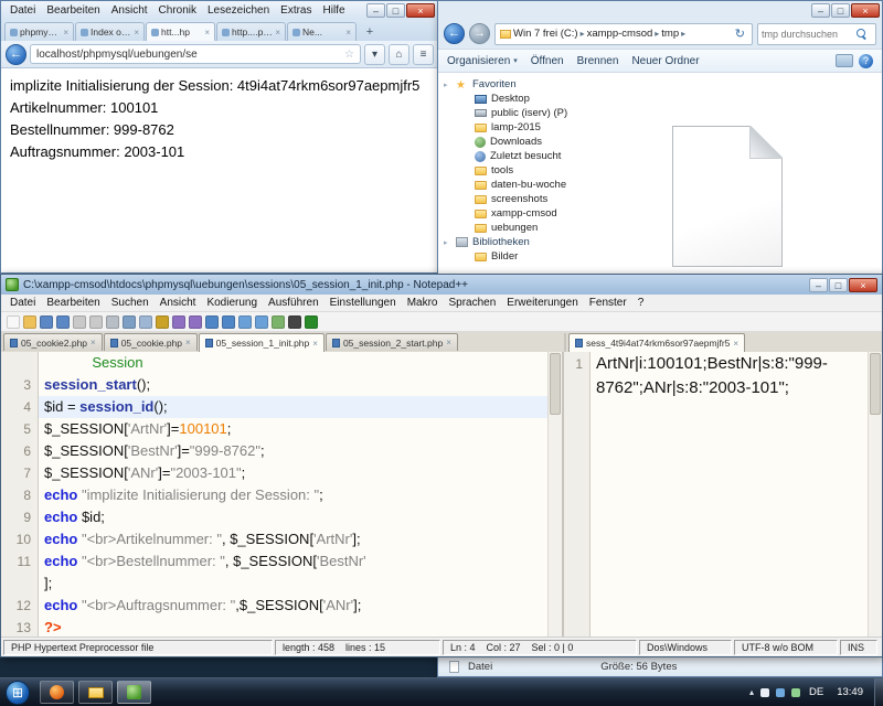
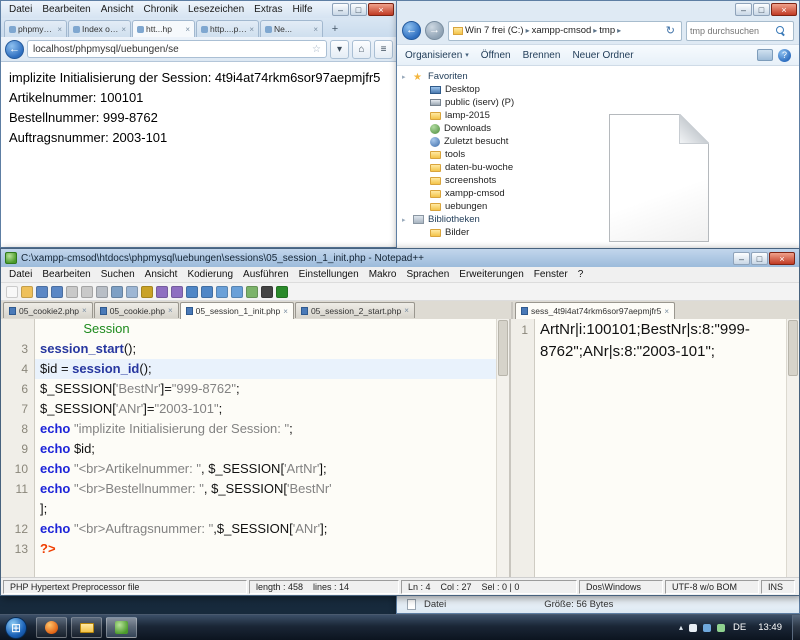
  Datei
  Bearbeiten
  Ansicht
  Chronik
  Lesezeichen
  Extras
  Hilfe
  –
  □
  ×
  phpmysq.
  ×
  Index of /.
  ×
  htt...hp
  ×
  http....php
  ×
  Ne...
  ×
  +
  ←
  localhost/phpmysql/uebungen/se
  ☆
  ▾
  ⌂
  ≡
  implizite Initialisierung der Session: 4t9i4at74rkm6sor97aepmjfr5
  Artikelnummer: 100101
  Bestellnummer: 999-8762
  Auftragsnummer: 2003-101
  –
  □
  ×
  ←
  →
  Win 7 frei (C:)
  ▸
  xampp-cmsod
  ▸
  tmp
  ▸
  ↻
  tmp durchsuchen
  Organisieren
  Öffnen
  Brennen
  Neuer Ordner
  ?
  Favoriten
  Desktop
  public (iserv) (P)
  lamp-2015
  Downloads
  Zuletzt besucht
  tools
  daten-bu-woche
  screenshots
  xampp-cmsod
  uebungen
  Bibliotheken
  Bilder
  Datei
  Größe: 56 Bytes
  C:\xampp-cmsod\htdocs\phpmysql\uebungen\sessions\05_session_1_init.php - Notepad++
  –
  □
  ×
  Datei
  Bearbeiten
  Suchen
  Ansicht
  Kodierung
  Ausführen
  Einstellungen
  Makro
  Sprachen
  Erweiterungen
  Fenster
  ?
  05_cookie2.php
  ×
  05_cookie.php
  ×
  05_session_1_init.php
  ×
  05_session_2_start.php
  ×
  sess_4t9i4at74rkm6sor97aepmjfr5
  ×
  Session
  3
  session_start();
  4
  $id = session_id();
- 5
- $_SESSION['ArtNr']=100101;
  6
  $_SESSION['BestNr']="999-8762";
  7
  $_SESSION['ANr']="2003-101";
  8
  echo "implizite Initialisierung der Session: ";
  9
  echo $id;
  10
  echo "<br>Artikelnummer: ", $_SESSION['ArtNr'];
  11
  echo "<br>Bestellnummer: ", $_SESSION['BestNr'
  ];
  12
  echo "<br>Auftragsnummer: ",$_SESSION['ANr'];
  13
  ?>
  1
  ArtNr|i:100101;BestNr|s:8:"999-8762";ANr|s:8:"2003-101";
  PHP Hypertext Preprocessor file
- length : 458 lines : 15
+ length : 458 lines : 14
  Ln : 4 Col : 27 Sel : 0 | 0
  Dos\Windows
  UTF-8 w/o BOM
  INS
  ⊞
  ▴
  DE
  13:49
